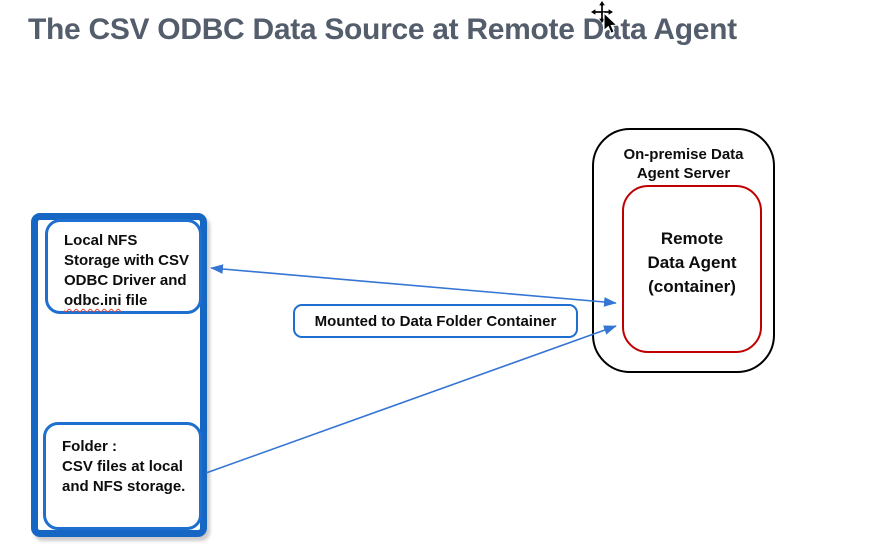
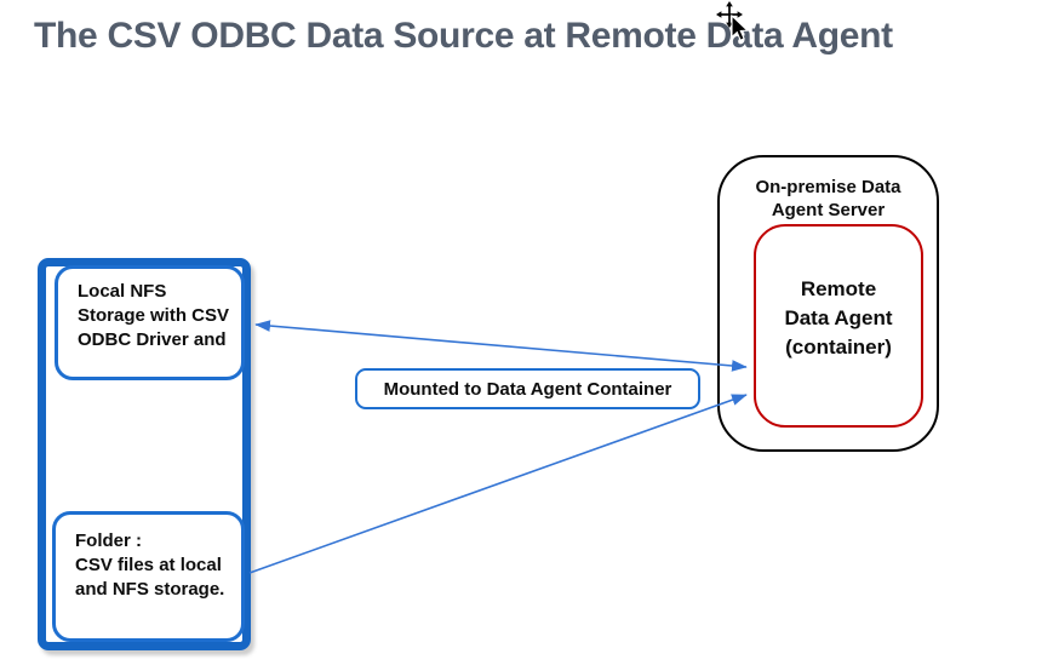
  The CSV ODBC Data Source at Remote Dta Agent
  Local NFS
  Storage with CSV
  ODBC Driver and
- odbc.ini file
  Folder :
  CSV files at local
  and NFS storage.
- Mounted to Data Folder Container
+ Mounted to Data Agent Container
  On-premise Data
  Agent Server
  Remote
  Data Agent
  (container)
